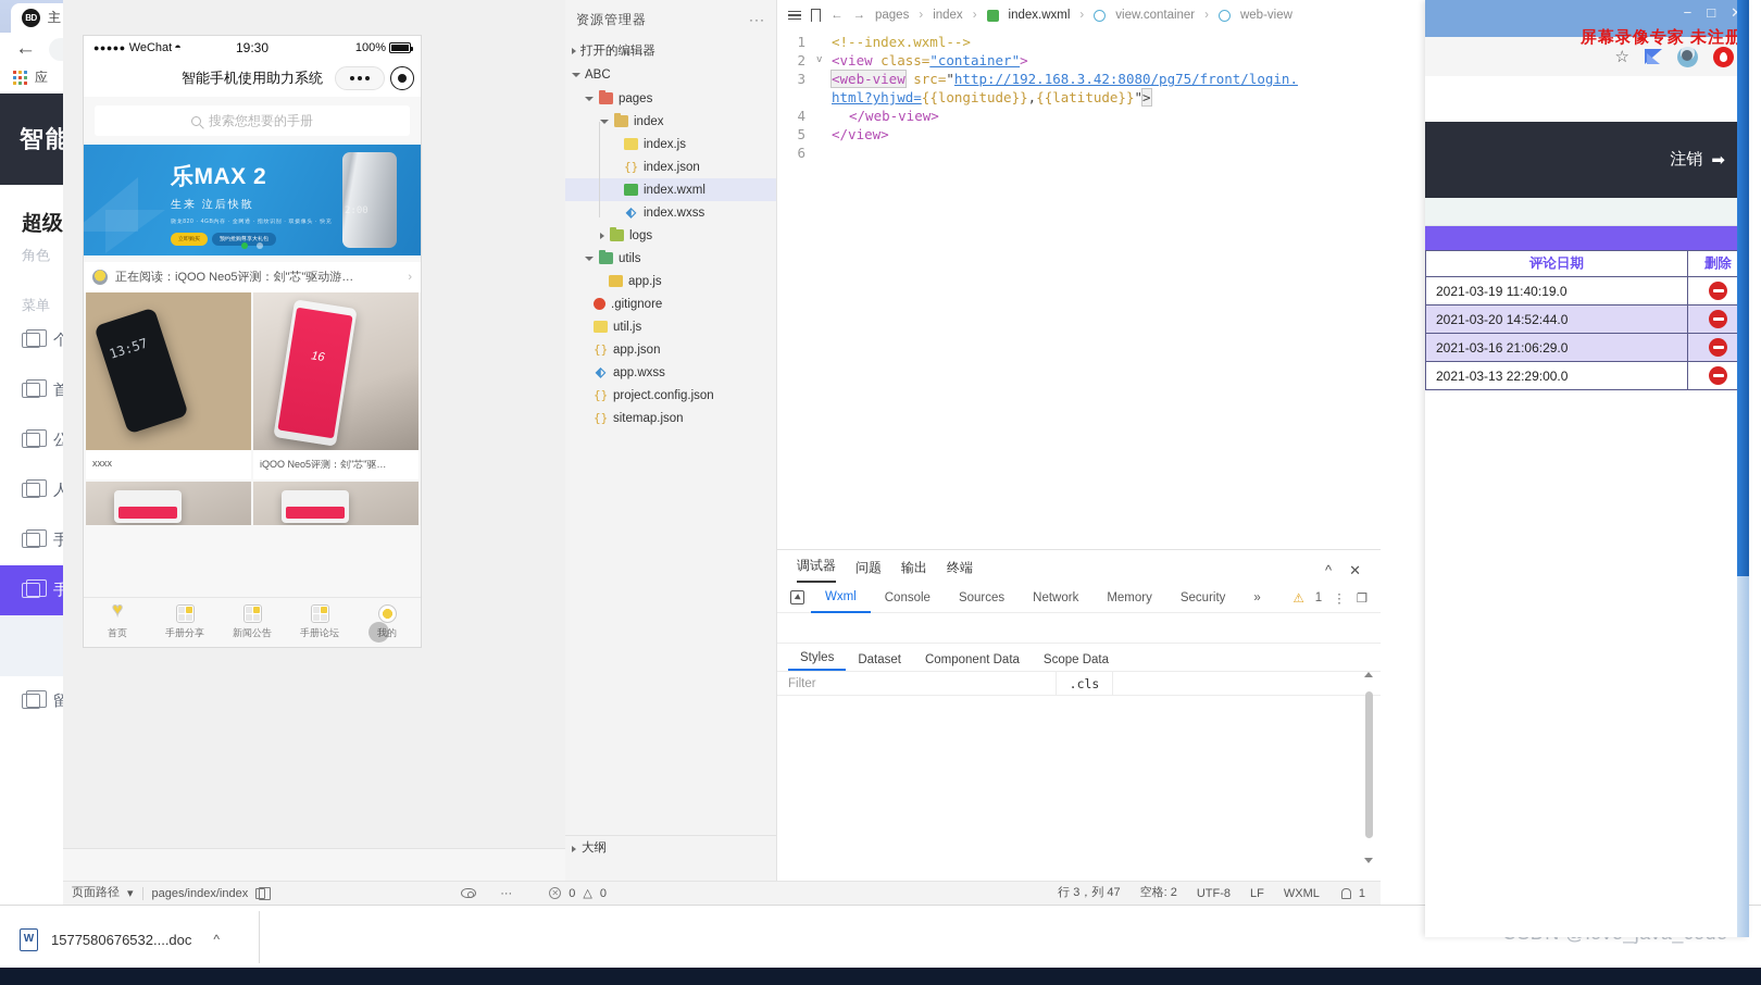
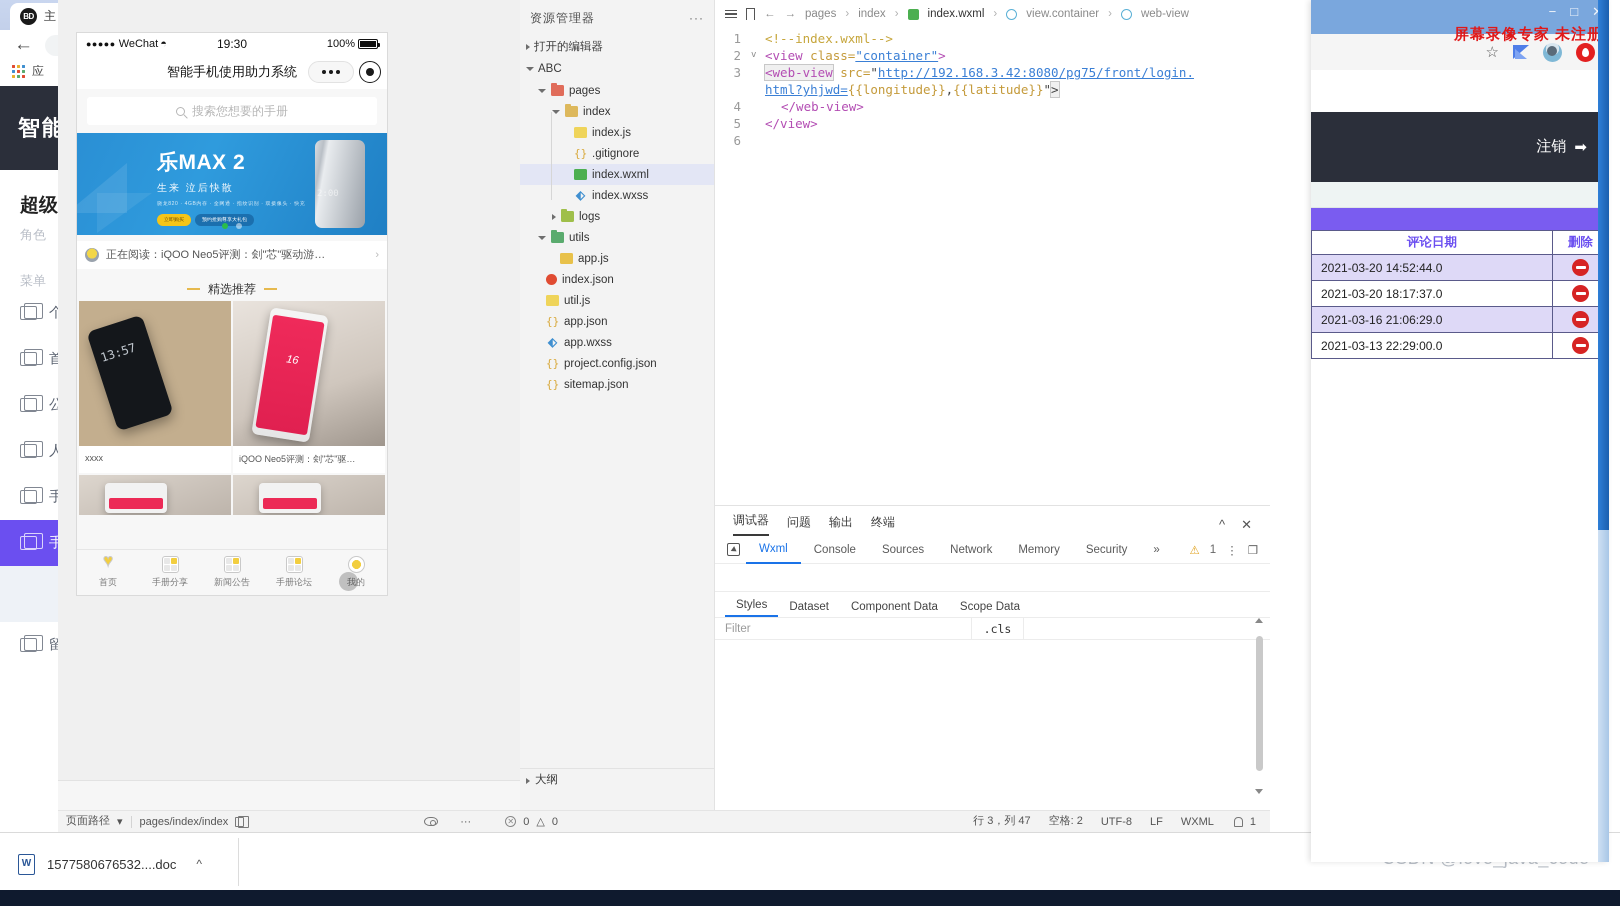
  BD
  主
  ←
  应
  智能
  超级
  角色
  菜单
  个
  首
  公
  人
  手
  手
  留
  ●●●●●
  WeChat
  ◓
  19:30
  100%
  智能手机使用助力系统
  搜索您想要的手册
  乐MAX 2
  生来 泣后快散
  正在阅读：iQOO Neo5评测：刽"芯"驱动游…
  ›
+ 精选推荐
  xxxx
  iQOO Neo5评测：刽"芯"驱…
  首页
  手册分享
  新闻公告
  手册论坛
  我的
  资源管理器
  ···
  打开的编辑器
  ABC
  pages
  index
  index.js
  {}
- index.json
+ .gitignore
  index.wxml
  ⬖
  index.wxss
  logs
  utils
  app.js
- .gitignore
+ index.json
  util.js
  {}
  app.json
  ⬖
  app.wxss
  {}
  project.config.json
  {}
  sitemap.json
  大纲
  ←
  →
  pages
  ›
  index
  ›
  index.wxml
  ›
  view.container
  ›
  web-view
  1
  <!--index.wxml-->
  2
  v
  <view class="container">
  3
  <web-view src="http://192.168.3.42:8080/pg75/front/login.
  html?yhjwd={{longitude}},{{latitude}}">
  4
  </web-view>
  5
  </view>
  6
  调试器
  问题
  输出
  终端
  ^
  ✕
  Wxml
  Console
  Sources
  Network
  Memory
  Security
  »
  ⚠
  1
  ⋮
  ❐
  Styles
  Dataset
  Component Data
  Scope Data
  Filter
  .cls
  页面路径
  ▾
  pages/index/index
  ···
  ✕
  0
  △
  0
  行 3，列 47
  空格: 2
  UTF-8
  LF
  WXML
  1
  1577580676532....doc
  ^
  −
  □
  屏幕录像专家 未注册
  ☆
  注销
  ➡
  评论日期	删除
- 2021-03-19 11:40:19.0
  2021-03-20 14:52:44.0
+ 2021-03-20 18:17:37.0
  2021-03-16 21:06:29.0
  2021-03-13 22:29:00.0
